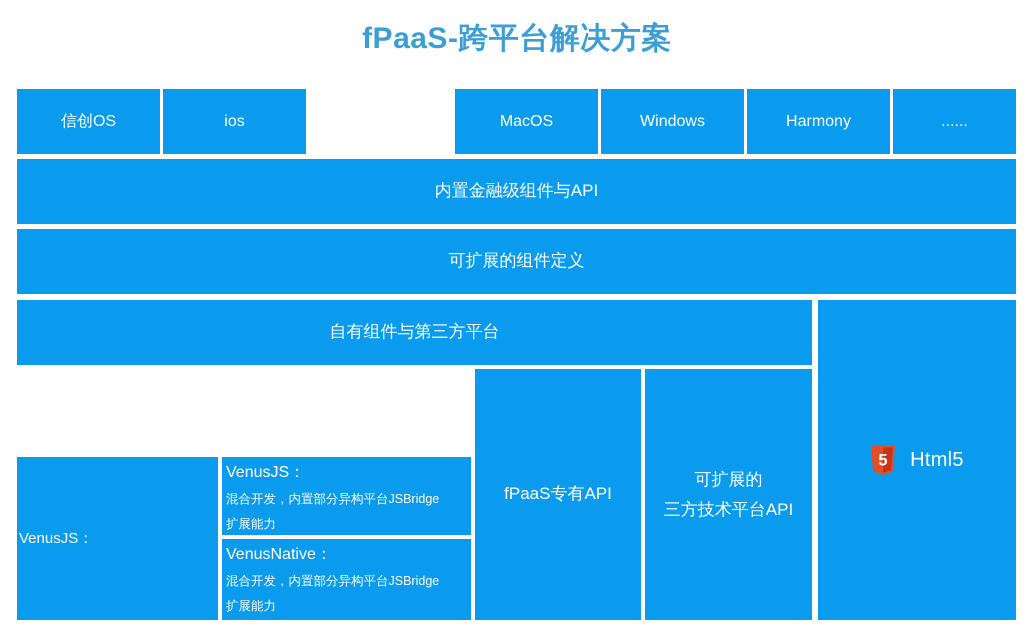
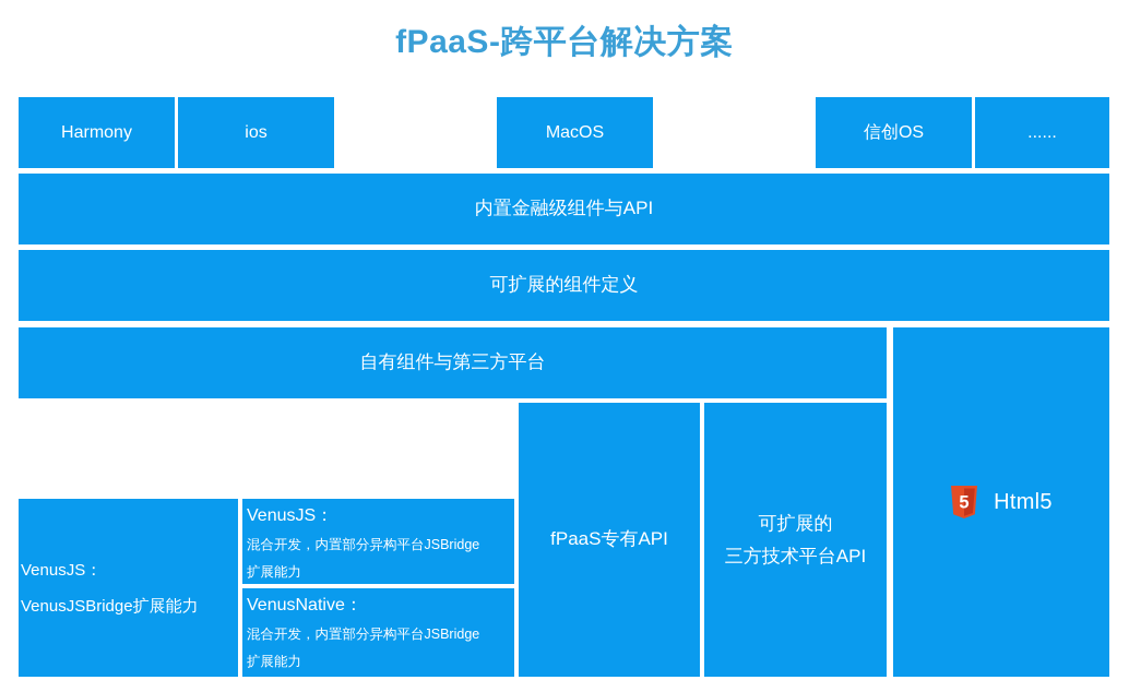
  fPaaS-跨平台解决方案
- 信创OS
+ Harmony
  ios
  MacOS
- Windows
- Harmony
+ 信创OS
  ......
  内置金融级组件与API
  可扩展的组件定义
  自有组件与第三方平台
  5
  Html5
  VenusJS：
+ VenusJSBridge扩展能力
  VenusJS：
  混合开发，内置部分异构平台JSBridge
  扩展能力
  VenusNative：
  混合开发，内置部分异构平台JSBridge
  扩展能力
  fPaaS专有API
  可扩展的
  三方技术平台API
